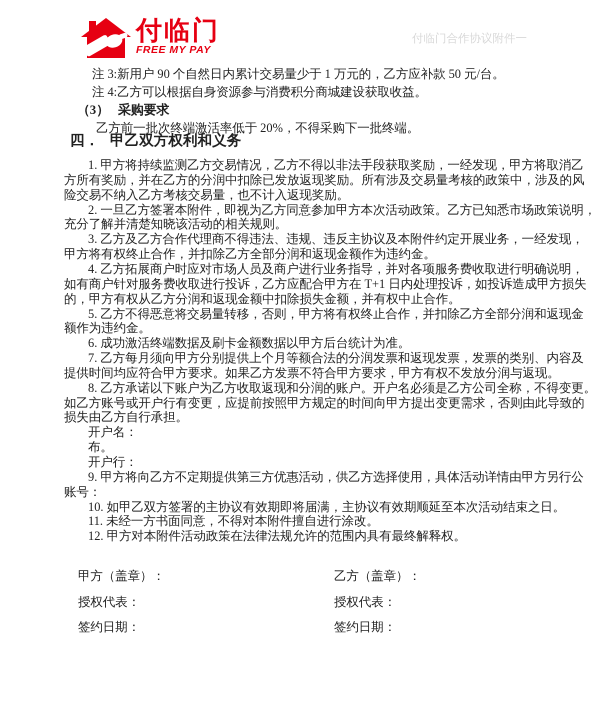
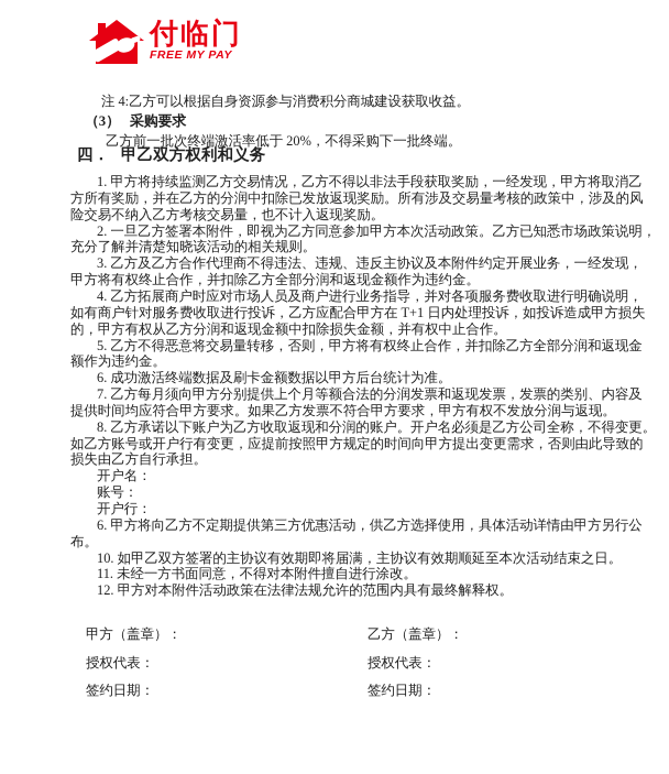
  付临门
  FREE MY PAY
- 付临门合作协议附件一
- 注 3:新用户 90 个自然日内累计交易量少于 1 万元的，乙方应补款 50 元/台。
  注 4:乙方可以根据自身资源参与消费积分商城建设获取收益。
  （3）
  采购要求
  乙方前一批次终端激活率低于 20%，不得采购下一批终端。
  四．
  甲乙双方权利和义务
  1. 甲方将持续监测乙方交易情况，乙方不得以非法手段获取奖励，一经发现，甲方将取消乙
  方所有奖励，并在乙方的分润中扣除已发放返现奖励。所有涉及交易量考核的政策中，涉及的风
  险交易不纳入乙方考核交易量，也不计入返现奖励。
  2. 一旦乙方签署本附件，即视为乙方同意参加甲方本次活动政策。乙方已知悉市场政策说明，
  充分了解并清楚知晓该活动的相关规则。
  3. 乙方及乙方合作代理商不得违法、违规、违反主协议及本附件约定开展业务，一经发现，
  甲方将有权终止合作，并扣除乙方全部分润和返现金额作为违约金。
  4. 乙方拓展商户时应对市场人员及商户进行业务指导，并对各项服务费收取进行明确说明，
  如有商户针对服务费收取进行投诉，乙方应配合甲方在 T+1 日内处理投诉，如投诉造成甲方损失
  的，甲方有权从乙方分润和返现金额中扣除损失金额，并有权中止合作。
  5. 乙方不得恶意将交易量转移，否则，甲方将有权终止合作，并扣除乙方全部分润和返现金
  额作为违约金。
  6. 成功激活终端数据及刷卡金额数据以甲方后台统计为准。
  7. 乙方每月须向甲方分别提供上个月等额合法的分润发票和返现发票，发票的类别、内容及
  提供时间均应符合甲方要求。如果乙方发票不符合甲方要求，甲方有权不发放分润与返现。
  8. 乙方承诺以下账户为乙方收取返现和分润的账户。开户名必须是乙方公司全称，不得变更。
  如乙方账号或开户行有变更，应提前按照甲方规定的时间向甲方提出变更需求，否则由此导致的
  损失由乙方自行承担。
  开户名：
- 布。
+ 账号：
  开户行：
- 9. 甲方将向乙方不定期提供第三方优惠活动，供乙方选择使用，具体活动详情由甲方另行公
+ 6. 甲方将向乙方不定期提供第三方优惠活动，供乙方选择使用，具体活动详情由甲方另行公
- 账号：
+ 布。
  10. 如甲乙双方签署的主协议有效期即将届满，主协议有效期顺延至本次活动结束之日。
  11. 未经一方书面同意，不得对本附件擅自进行涂改。
  12. 甲方对本附件活动政策在法律法规允许的范围内具有最终解释权。
  甲方（盖章）：
  授权代表：
  签约日期：
  乙方（盖章）：
  授权代表：
  签约日期：
